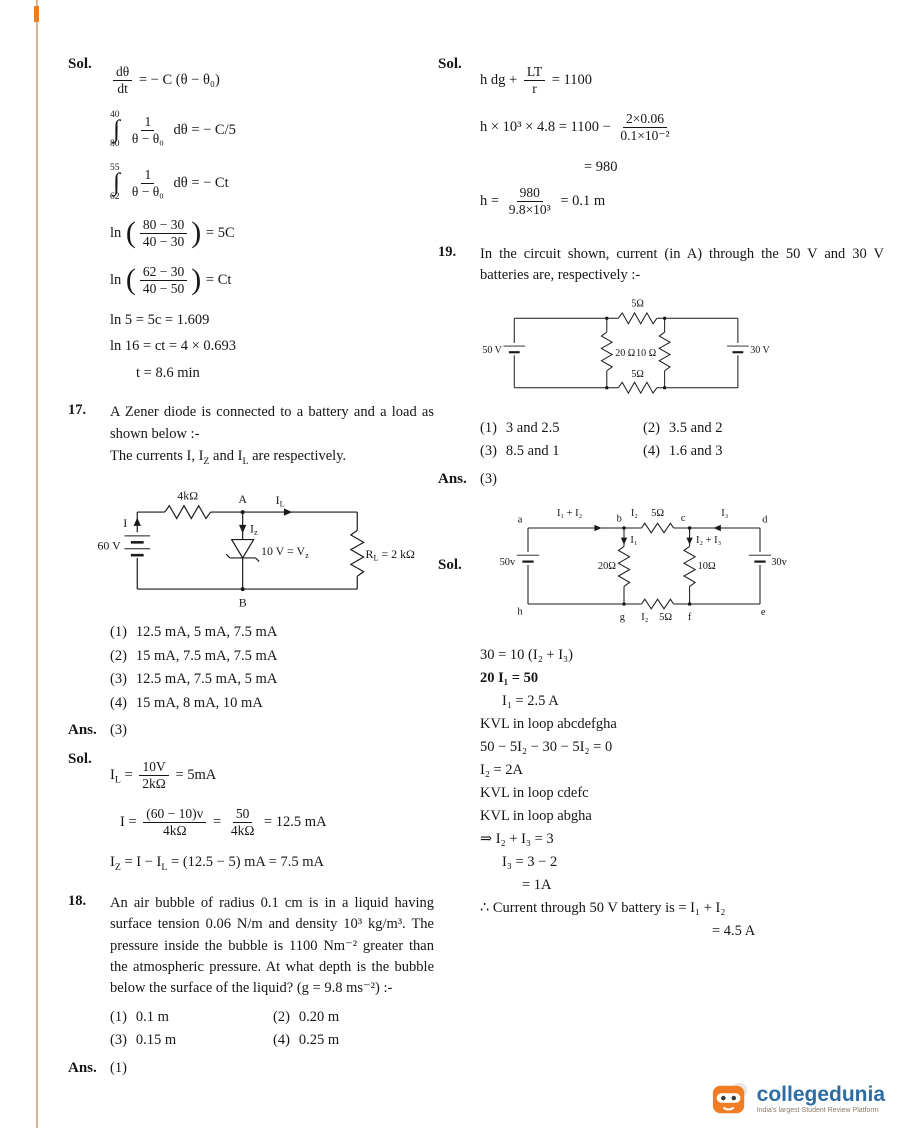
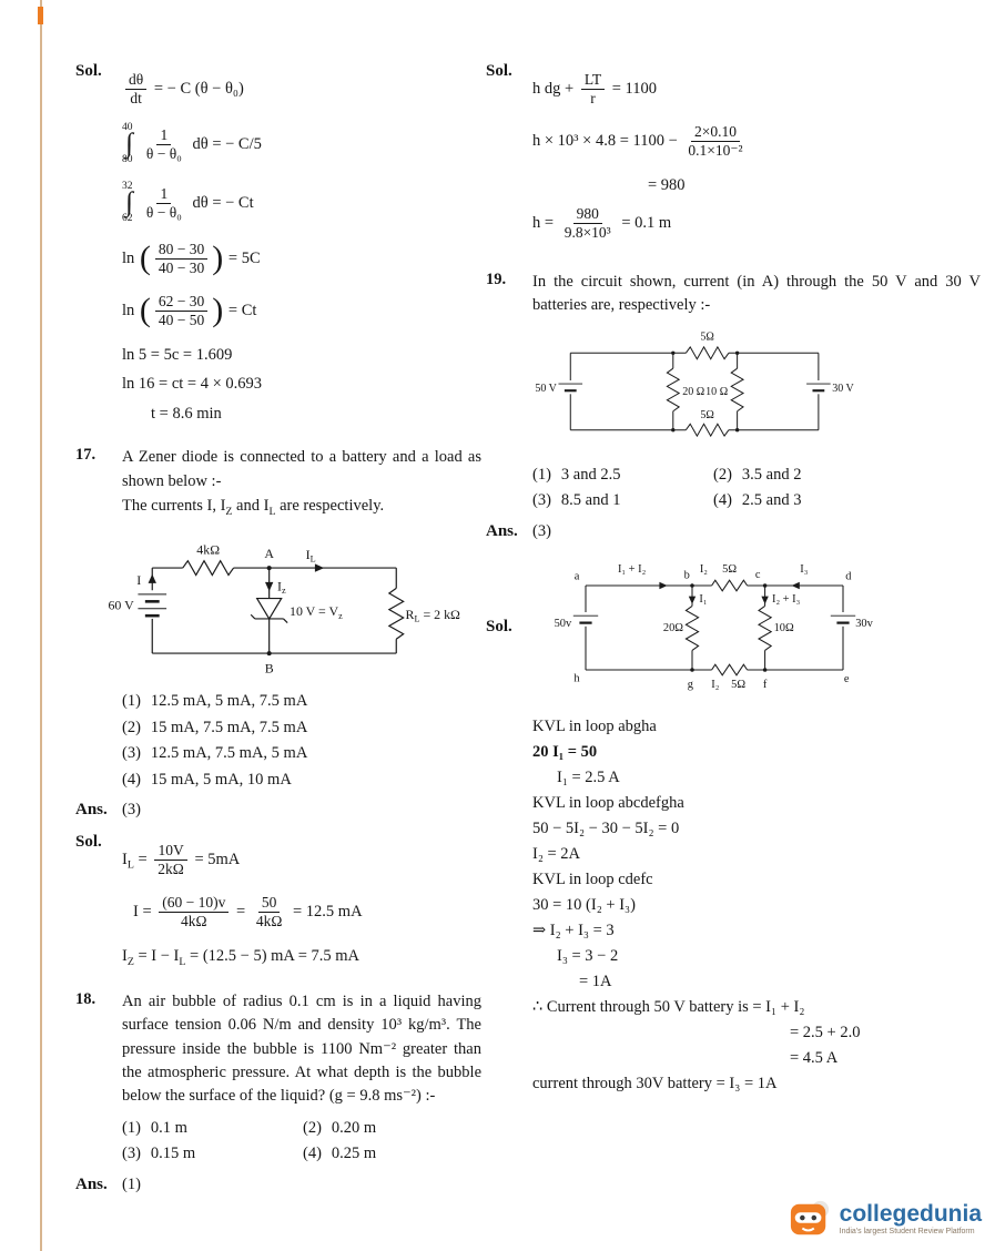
  Sol.
  dθ
  dt
  = − C (θ − θ₀)
  40
  ∫
  80
  1
  θ − θ₀
  dθ = − C/5
- 55
+ 32
  ∫
  62
  1
  θ − θ₀
  dθ = − Ct
  ln (
  80 − 30
  40 − 30
  ) = 5C
  ln (
  62 − 30
  40 − 50
  ) = Ct
  ln 5 = 5c = 1.609
  ln 16 = ct = 4 × 0.693
  t = 8.6 min
  17.
  A Zener diode is connected to a battery and a load as shown below :-
  The currents I, IZ and IL are respectively.
  4kΩ
  A
  IL
  I
  60 V
  Iz
  10 V = Vz
  RL = 2 kΩ
  B
  (1) 12.5 mA, 5 mA, 7.5 mA
  (2) 15 mA, 7.5 mA, 7.5 mA
  (3) 12.5 mA, 7.5 mA, 5 mA
- (4) 15 mA, 8 mA, 10 mA
+ (4) 15 mA, 5 mA, 10 mA
  Ans.
  (3)
  Sol.
  IL =
  10V
  2kΩ
  = 5mA
  I =
  (60 − 10)v
  4kΩ
  =
  50
  4kΩ
  = 12.5 mA
  IZ = I − IL = (12.5 − 5) mA = 7.5 mA
  18.
  An air bubble of radius 0.1 cm is in a liquid having surface tension 0.06 N/m and density 10³ kg/m³. The pressure inside the bubble is 1100 Nm⁻² greater than the atmospheric pressure. At what depth is the bubble below the surface of the liquid? (g = 9.8 ms⁻²) :-
  (1) 0.1 m
  (2) 0.20 m
  (3) 0.15 m
  (4) 0.25 m
  Ans.
  (1)
  Sol.
  h dg +
  LT
  r
  = 1100
  h × 10³ × 4.8 = 1100 −
- 2×0.06
+ 2×0.10
  0.1×10⁻²
  = 980
  h =
  980
  9.8×10³
  = 0.1 m
  19.
  In the circuit shown, current (in A) through the 50 V and 30 V batteries are, respectively :-
  5Ω
  50 V
  20 Ω
  10 Ω
  30 V
  5Ω
  (1) 3 and 2.5
  (2) 3.5 and 2
  (3) 8.5 and 1
- (4) 1.6 and 3
+ (4) 2.5 and 3
  Ans.
  (3)
  Sol.
  a
  I₁ + I₂
  b
  I₂
  5Ω
  c
  I₃
  d
  I₁
  I₂ + I₃
  20Ω
  10Ω
  50v
  30v
  h
  g
  I₂
  5Ω
  f
  e
- 30 = 10 (I₂ + I₃)
+ KVL in loop abgha
  20 I₁ = 50
  I₁ = 2.5 A
  KVL in loop abcdefgha
  50 − 5I₂ − 30 − 5I₂ = 0
  I₂ = 2A
  KVL in loop cdefc
- KVL in loop abgha
+ 30 = 10 (I₂ + I₃)
  ⇒ I₂ + I₃ = 3
  I₃ = 3 − 2
  = 1A
  ∴ Current through 50 V battery is = I₁ + I₂
+ = 2.5 + 2.0
  = 4.5 A
+ current through 30V battery = I₃ = 1A
  collegedunia
